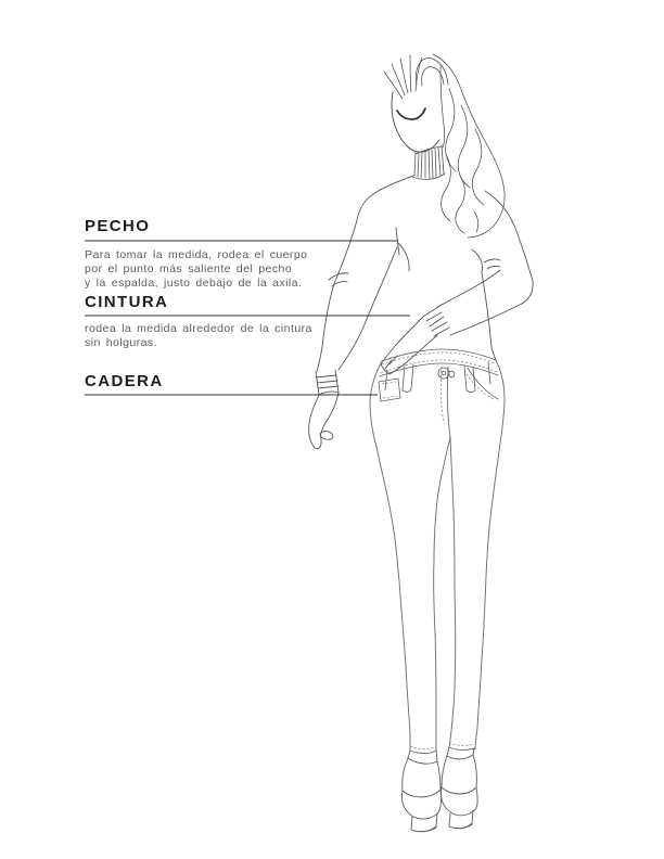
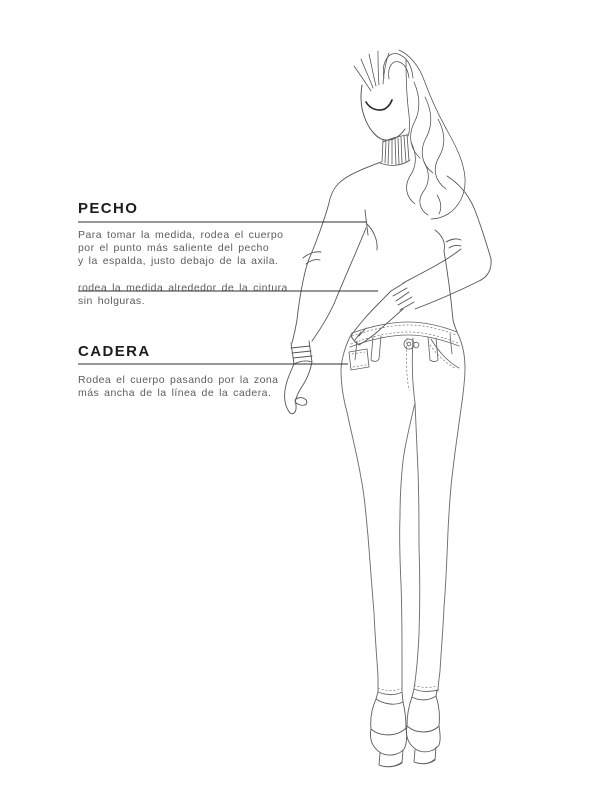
  PECHO
  Para tomar la medida, rodea el cuerpo
  por el punto más saliente del pecho
  y la espalda, justo debajo de la axila.
- CINTURA
  rodea la medida alrededor de la cintura
  sin holguras.
  CADERA
+ Rodea el cuerpo pasando por la zona
+ más ancha de la línea de la cadera.
